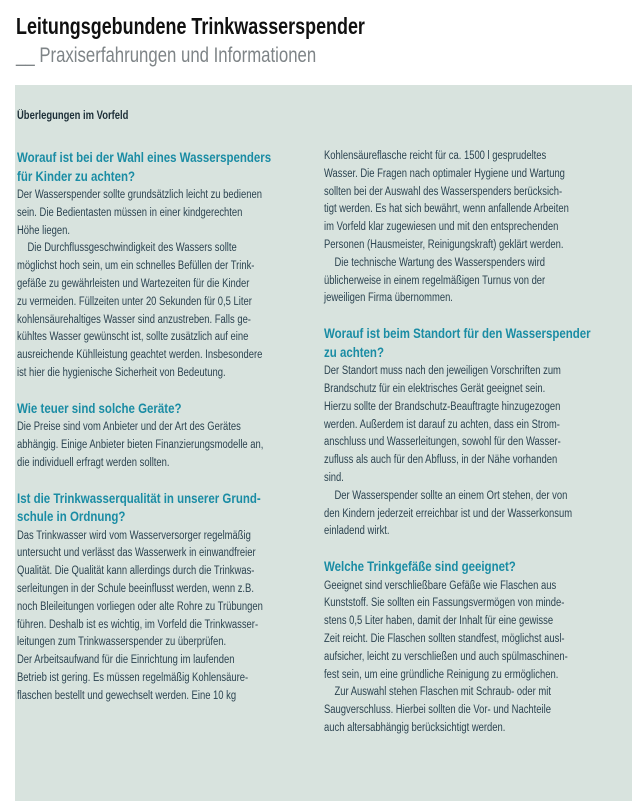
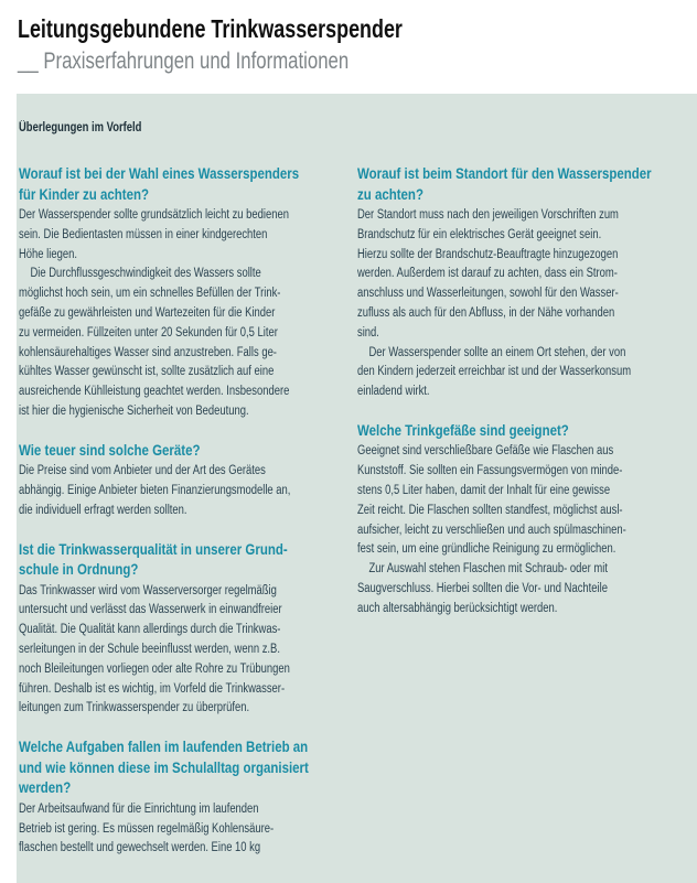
  Leitungsgebundene Trinkwasserspender
  __ Praxiserfahrungen und Informationen
  Überlegungen im Vorfeld
  Worauf ist bei der Wahl eines Wasserspenders
  für Kinder zu achten?
  Der Wasserspender sollte grundsätzlich leicht zu bedienen
  sein. Die Bedientasten müssen in einer kindgerechten
  Höhe liegen.
  Die Durchflussgeschwindigkeit des Wassers sollte
  möglichst hoch sein, um ein schnelles Befüllen der Trink-
  gefäße zu gewährleisten und Wartezeiten für die Kinder
  zu vermeiden. Füllzeiten unter 20 Sekunden für 0,5 Liter
  kohlensäurehaltiges Wasser sind anzustreben. Falls ge-
  kühltes Wasser gewünscht ist, sollte zusätzlich auf eine
  ausreichende Kühlleistung geachtet werden. Insbesondere
  ist hier die hygienische Sicherheit von Bedeutung.
  Wie teuer sind solche Geräte?
  Die Preise sind vom Anbieter und der Art des Gerätes
  abhängig. Einige Anbieter bieten Finanzierungsmodelle an,
  die individuell erfragt werden sollten.
  Ist die Trinkwasserqualität in unserer Grund-
  schule in Ordnung?
  Das Trinkwasser wird vom Wasserversorger regelmäßig
  untersucht und verlässt das Wasserwerk in einwandfreier
  Qualität. Die Qualität kann allerdings durch die Trinkwas-
  serleitungen in der Schule beeinflusst werden, wenn z.B.
  noch Bleileitungen vorliegen oder alte Rohre zu Trübungen
  führen. Deshalb ist es wichtig, im Vorfeld die Trinkwasser-
  leitungen zum Trinkwasserspender zu überprüfen.
+ Welche Aufgaben fallen im laufenden Betrieb an
+ und wie können diese im Schulalltag organisiert
+ werden?
  Der Arbeitsaufwand für die Einrichtung im laufenden
  Betrieb ist gering. Es müssen regelmäßig Kohlensäure-
  flaschen bestellt und gewechselt werden. Eine 10 kg
- Kohlensäureflasche reicht für ca. 1500 l gesprudeltes
- Wasser. Die Fragen nach optimaler Hygiene und Wartung
- sollten bei der Auswahl des Wasserspenders berücksich-
- tigt werden. Es hat sich bewährt, wenn anfallende Arbeiten
- im Vorfeld klar zugewiesen und mit den entsprechenden
- Personen (Hausmeister, Reinigungskraft) geklärt werden.
- Die technische Wartung des Wasserspenders wird
- üblicherweise in einem regelmäßigen Turnus von der
- jeweiligen Firma übernommen.
  Worauf ist beim Standort für den Wasserspender
  zu achten?
  Der Standort muss nach den jeweiligen Vorschriften zum
  Brandschutz für ein elektrisches Gerät geeignet sein.
  Hierzu sollte der Brandschutz-Beauftragte hinzugezogen
  werden. Außerdem ist darauf zu achten, dass ein Strom-
  anschluss und Wasserleitungen, sowohl für den Wasser-
  zufluss als auch für den Abfluss, in der Nähe vorhanden
  sind.
  Der Wasserspender sollte an einem Ort stehen, der von
  den Kindern jederzeit erreichbar ist und der Wasserkonsum
  einladend wirkt.
  Welche Trinkgefäße sind geeignet?
  Geeignet sind verschließbare Gefäße wie Flaschen aus
  Kunststoff. Sie sollten ein Fassungsvermögen von minde-
  stens 0,5 Liter haben, damit der Inhalt für eine gewisse
  Zeit reicht. Die Flaschen sollten standfest, möglichst ausl-
  aufsicher, leicht zu verschließen und auch spülmaschinen-
  fest sein, um eine gründliche Reinigung zu ermöglichen.
  Zur Auswahl stehen Flaschen mit Schraub- oder mit
  Saugverschluss. Hierbei sollten die Vor- und Nachteile
  auch altersabhängig berücksichtigt werden.
